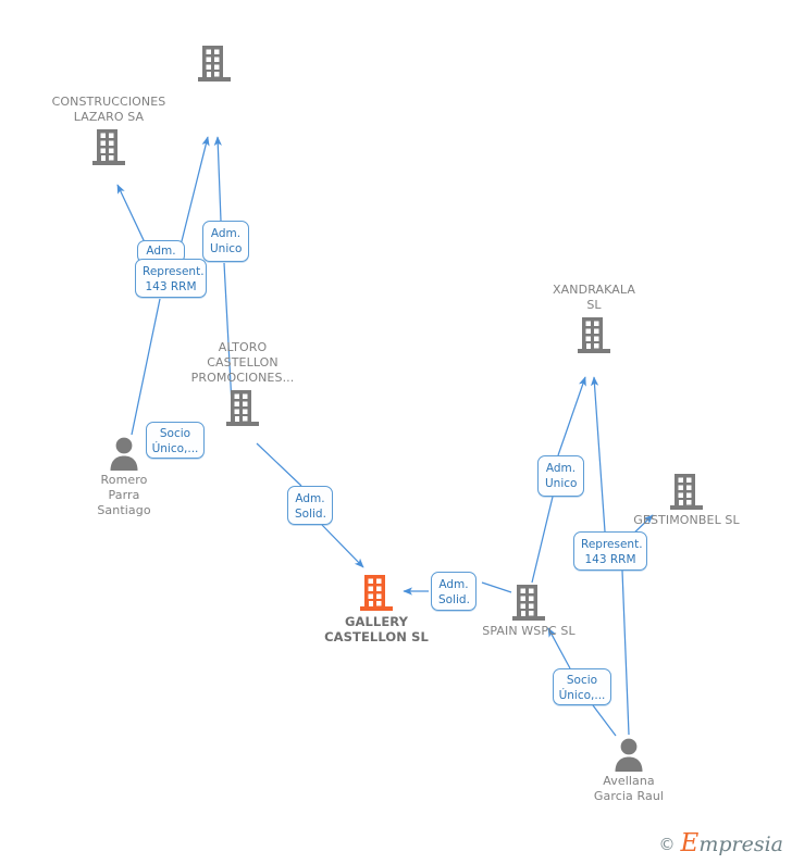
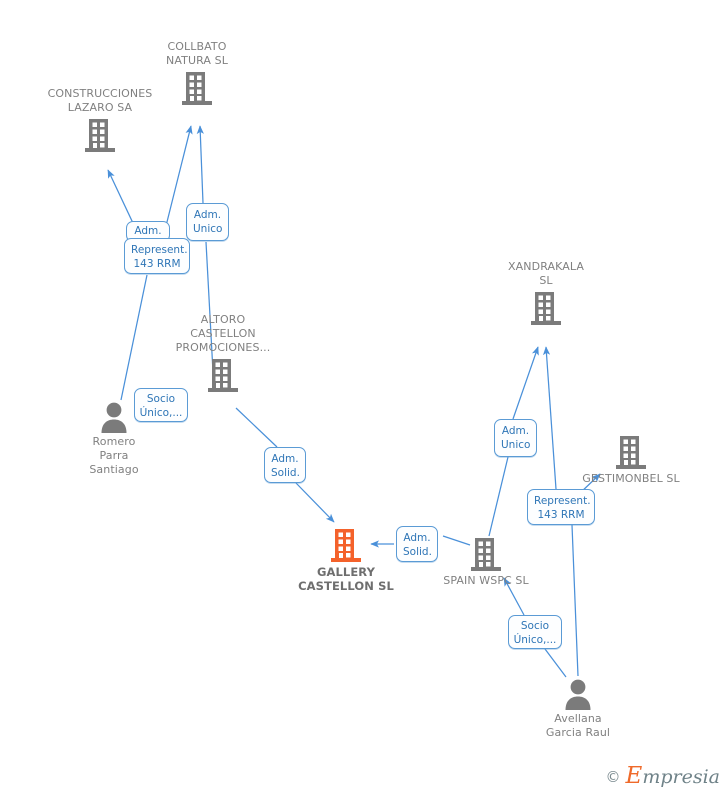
  CONSTRUCCIONES
  LAZARO SA
+ COLLBATO
+ NATURA SL
  ALTORO
  CASTELLON
  PROMOCIONES...
  Romero
  Parra
  Santiago
  GALLERY
  CASTELLON SL
  XANDRAKALA
  SL
  GESTIMONBEL SL
  SPAIN WSPC SL
  Avellana
  Garcia Raul
  Adm.
  Represent.
  143 RRM
  Adm.
  Unico
  Socio
  Único,...
  Adm.
  Solid.
  Adm.
  Solid.
  Adm.
  Unico
  Represent.
  143 RRM
  Socio
  Único,...
  ©
  Empresia
